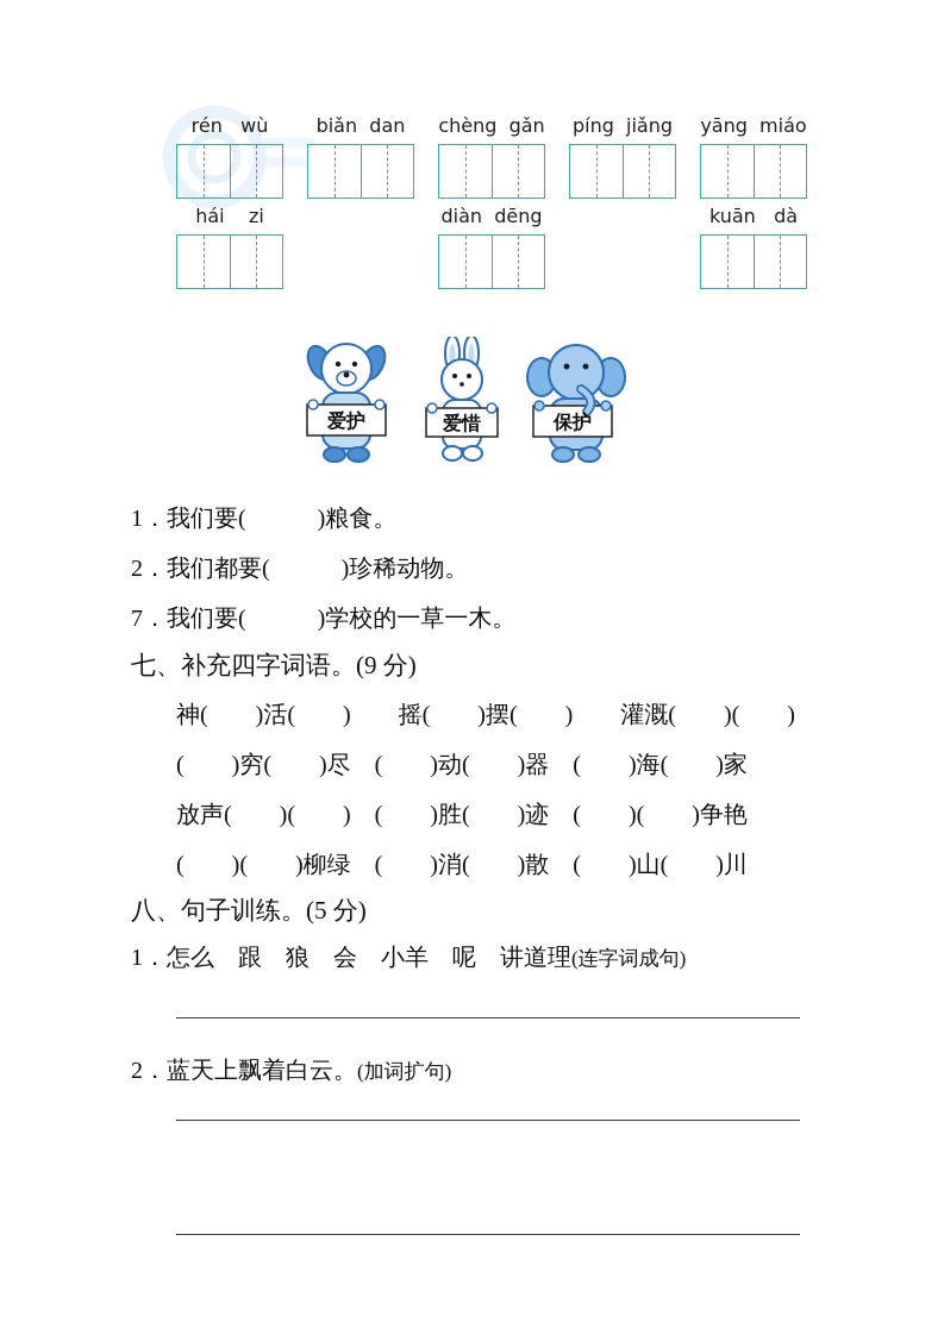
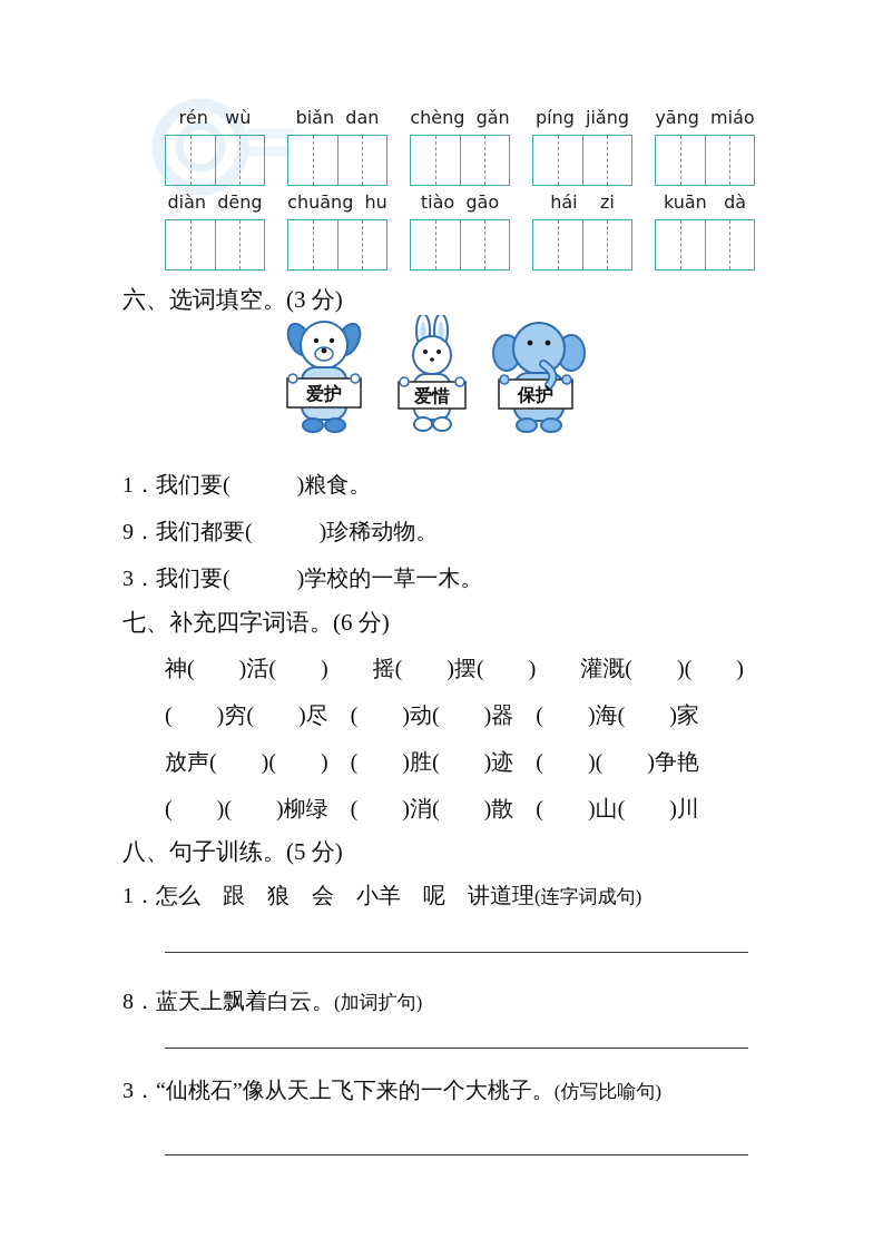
  rén wù
  biǎn dan
  chèng gǎn
  píng jiǎng
  yāng miáo
- hái zi
+ diàn dēng
+ chuāng hu
+ tiào gāo
- diàn dēng
+ hái zi
  kuān dà
+ 六、选词填空。(3 分)
  爱护
  爱惜
  保护
  1．我们要( )粮食。
- 2．我们都要( )珍稀动物。
+ 9．我们都要( )珍稀动物。
- 7．我们要( )学校的一草一木。
+ 3．我们要( )学校的一草一木。
- 七、补充四字词语。(9 分)
+ 七、补充四字词语。(6 分)
  神( )活( ) 摇( )摆( ) 灌溉( )( )
  ( )穷( )尽 ( )动( )器 ( )海( )家
  放声( )( ) ( )胜( )迹 ( )( )争艳
  ( )( )柳绿 ( )消( )散 ( )山( )川
  八、句子训练。(5 分)
  1．怎么 跟 狼 会 小羊 呢 讲道理(连字词成句)
- 2．蓝天上飘着白云。(加词扩句)
+ 8．蓝天上飘着白云。(加词扩句)
+ 3．“仙桃石”像从天上飞下来的一个大桃子。(仿写比喻句)
